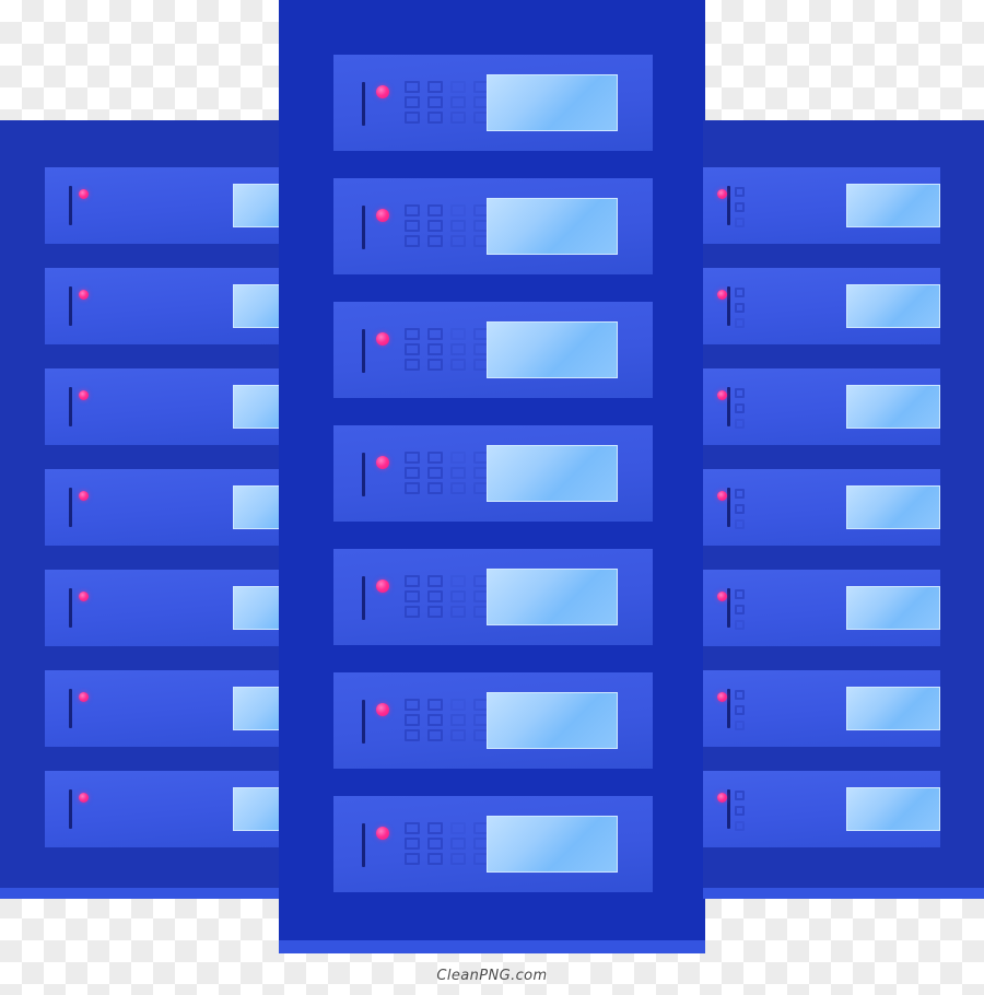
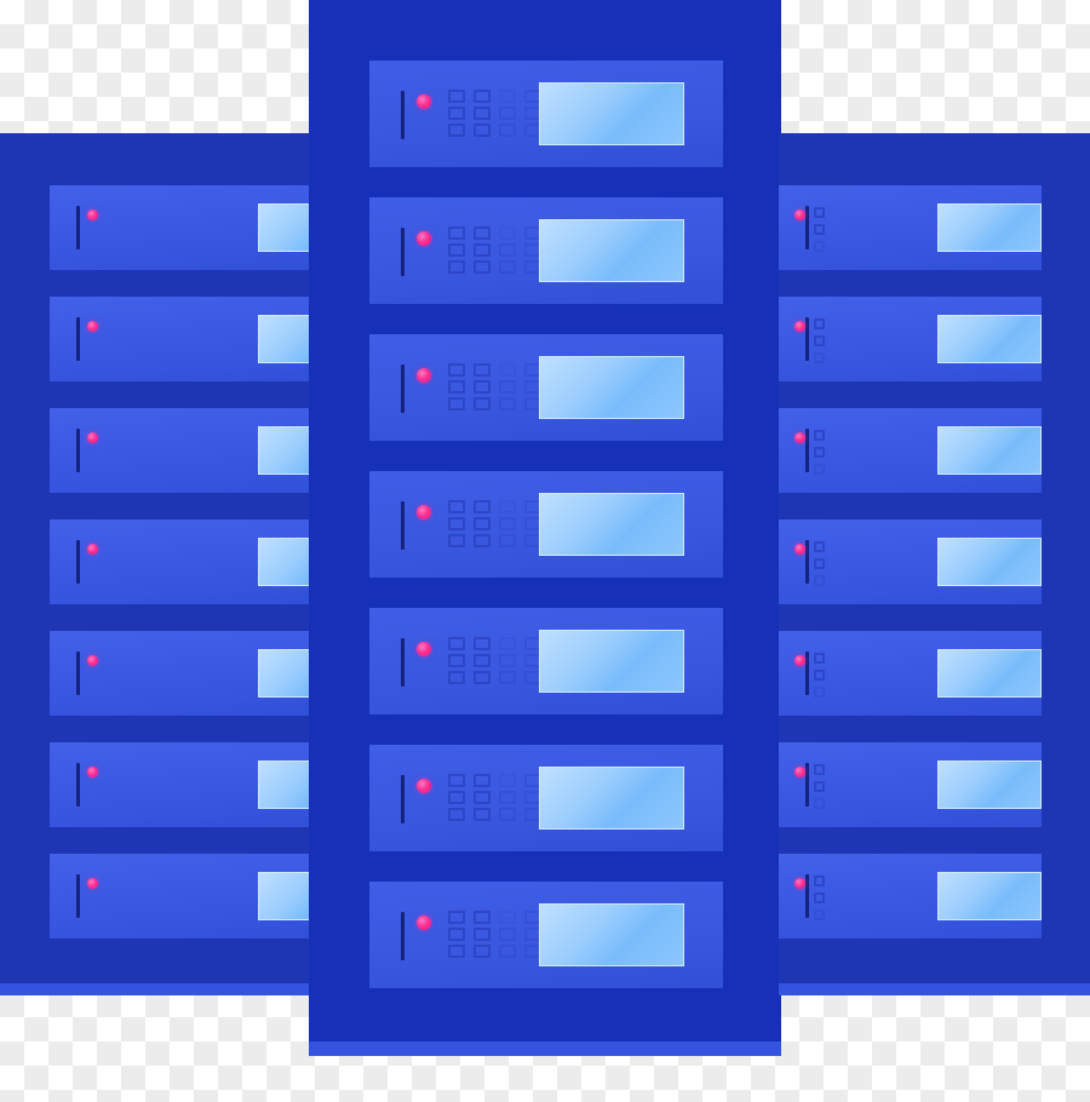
- CleanPNG.com
